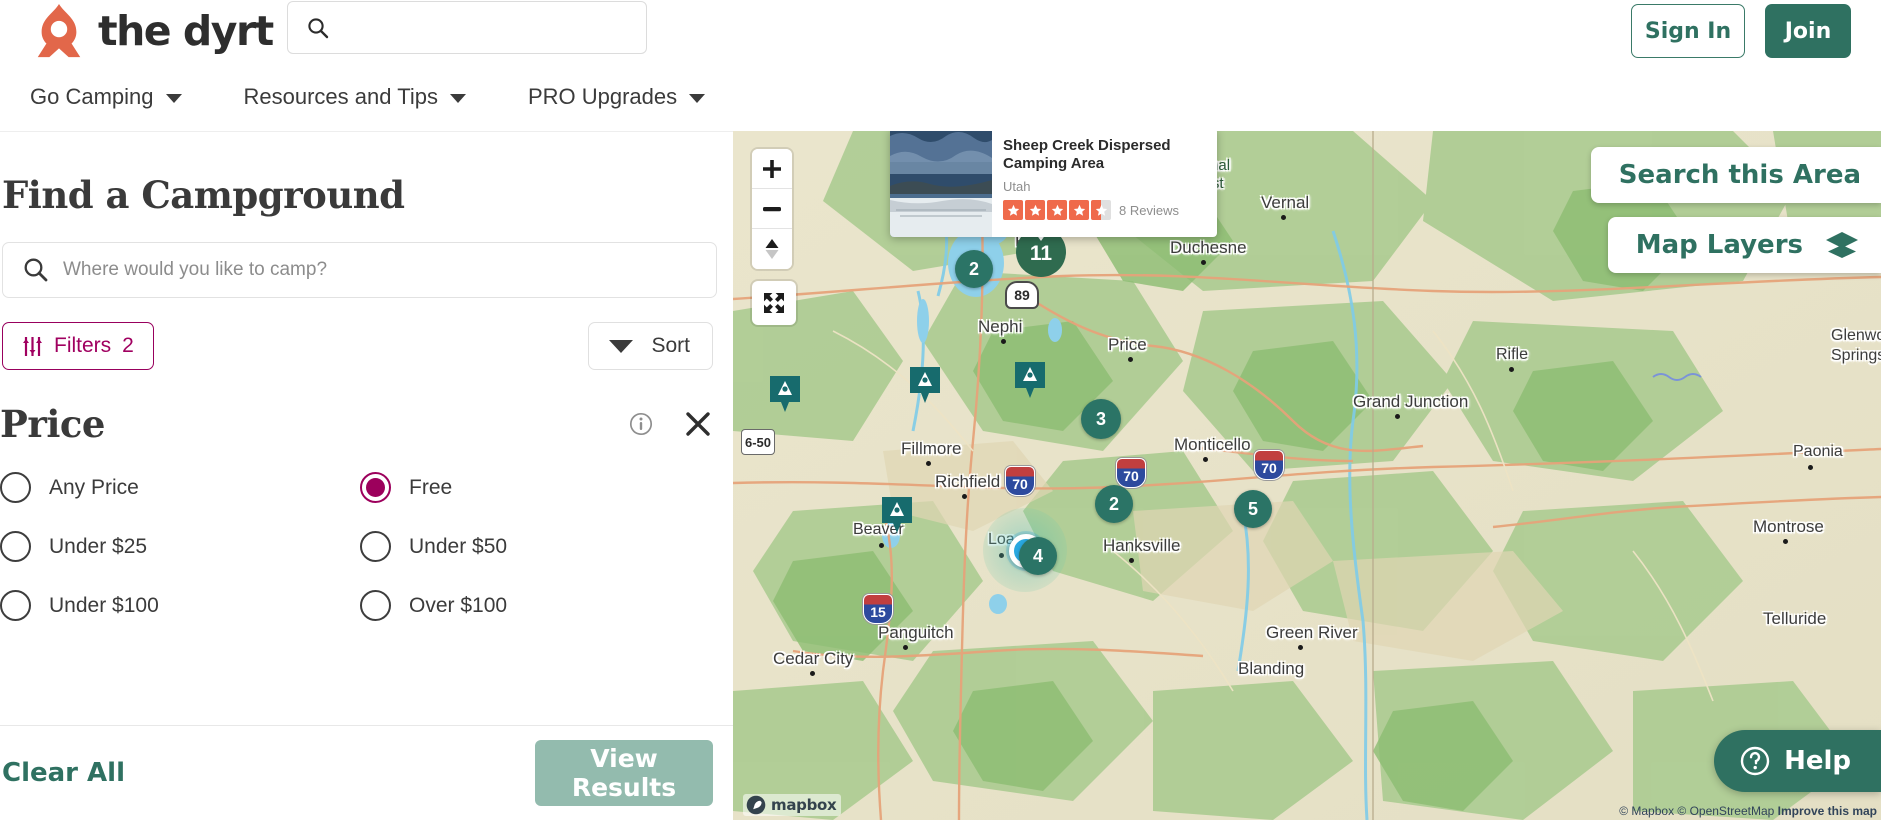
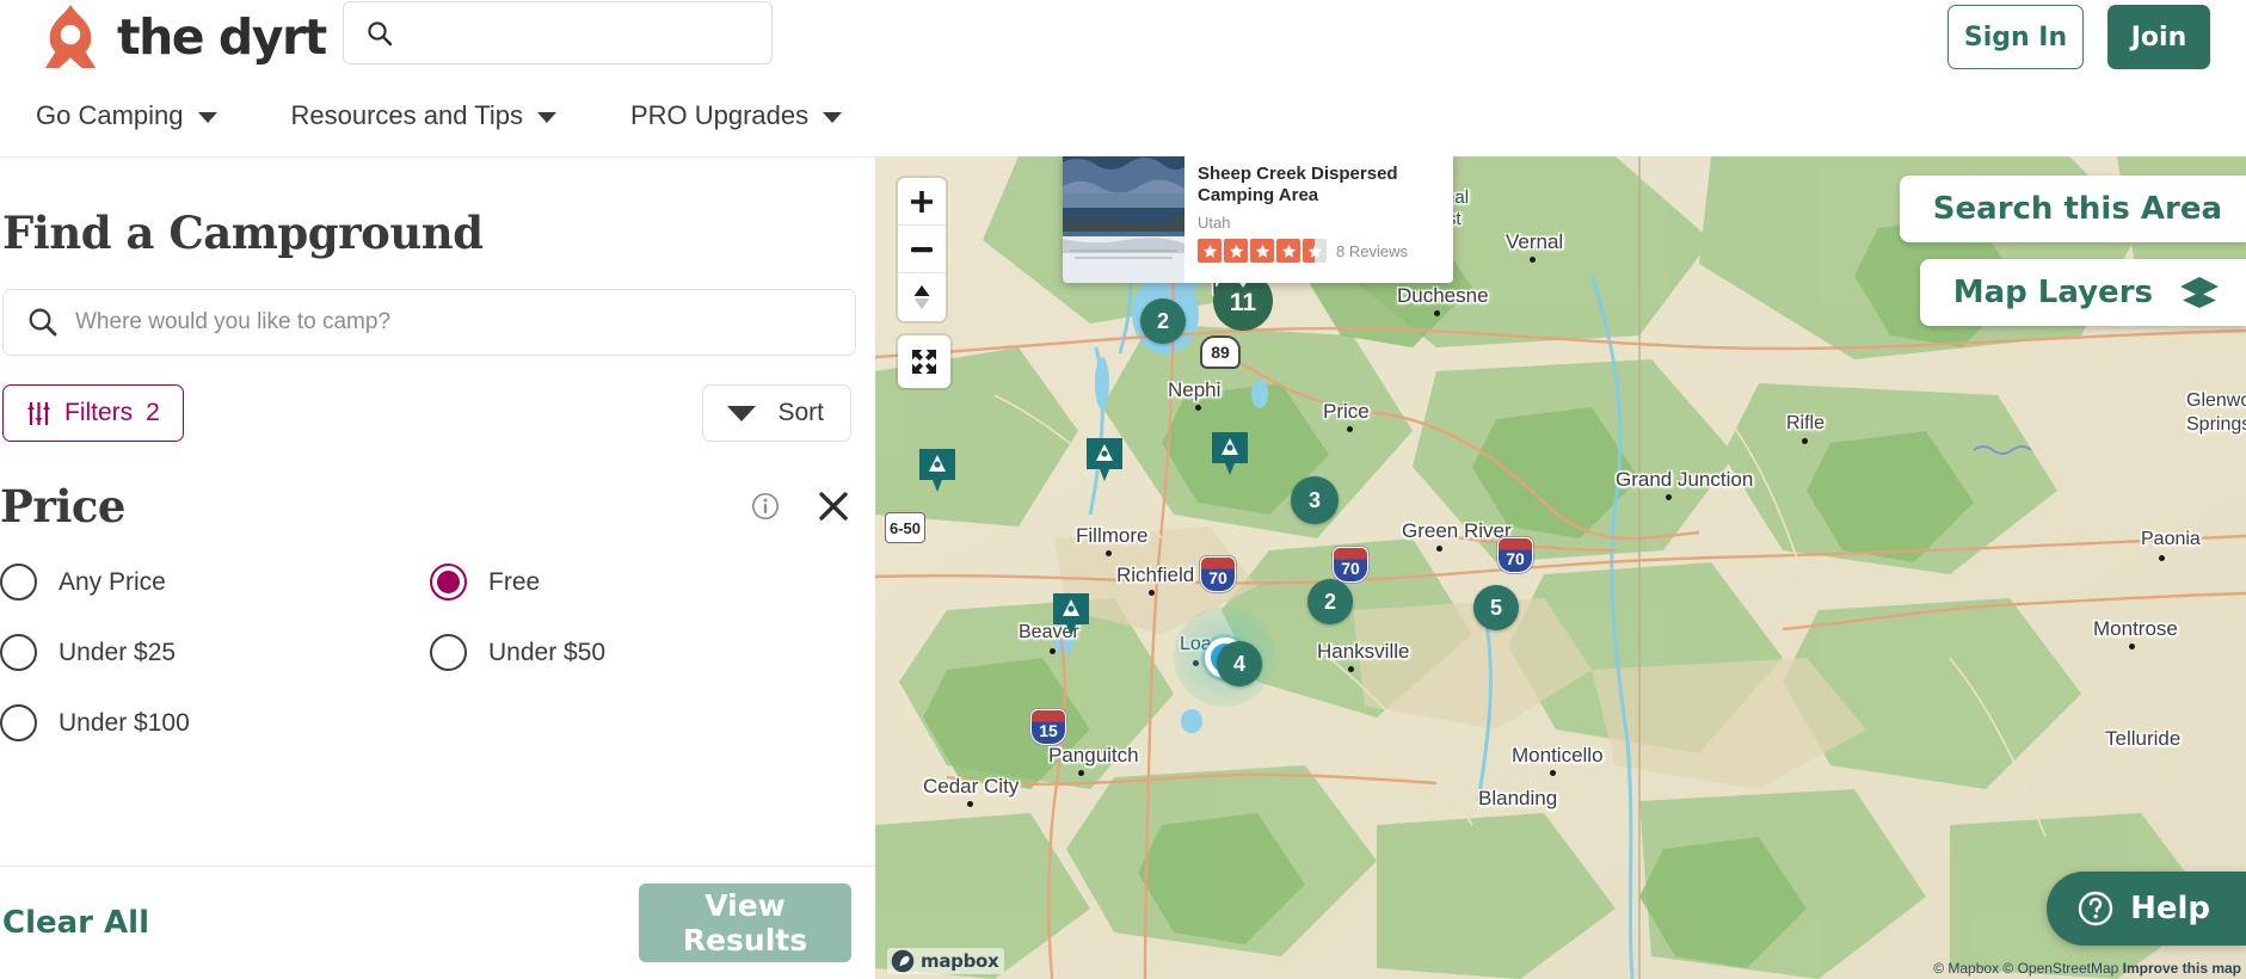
  the dyrt
  Sign In
  Join
  Go Camping
  Resources and Tips
  PRO Upgrades
  Find a Campground
  Where would you like to camp?
  Filters
  2
  Sort
  Price
  Any Price
  Free
  Under $25
  Under $50
  Under $100
- Over $100
  Clear All
  View Results
  Search this Area
  Map Layers
  Sheep Creek Dispersed Camping Area
  Utah
  8 Reviews
  Duchesne
  Vernal
  Nephi
  Price
  Rifle
  Spring
  Fillmore
- Monticello
+ Green River
  Grand Junction
  Paonia
  Richfield
  Hanksville
  Montrose
  Beaver
- Green River
+ Monticello
  Panguitch
  Telluride
  Blanding
  Cedar City
  89
  70
  70
  70
  6-50
  15
  2
  11
  3
  2
  5
  4
  Help
  mapbox
  © Mapbox © OpenStreetMap Improve this map
